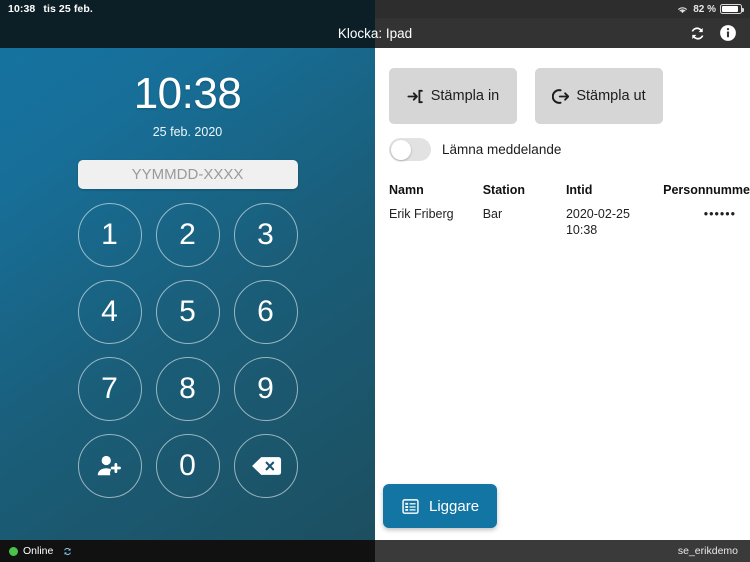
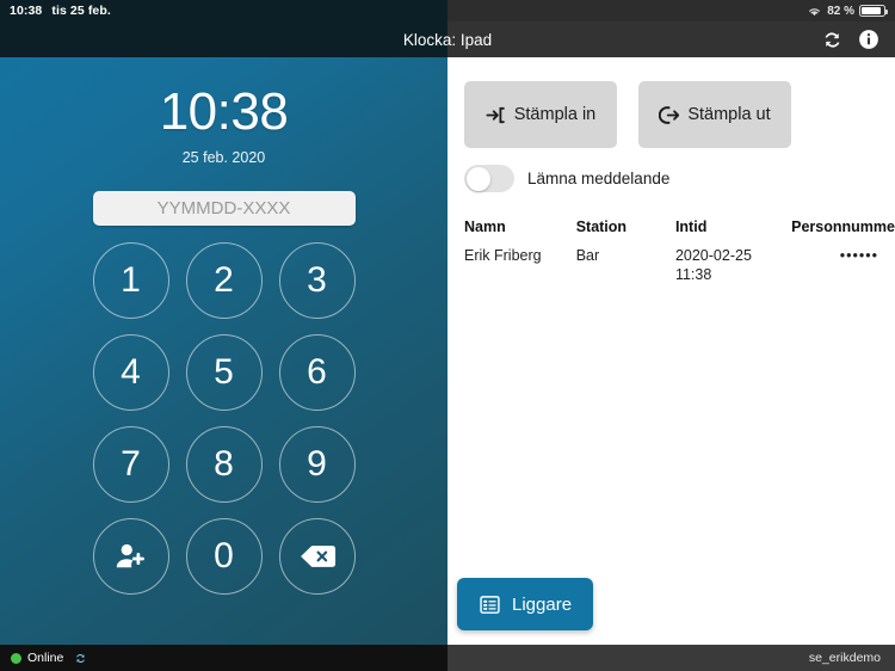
  10:38
  tis 25 feb.
  82 %
  Klocka: Ipad
  10:38
  25 feb. 2020
  YYMMDD-XXXX
  1
  2
  3
  4
  5
  6
  7
  8
  9
  0
  Stämpla in
  Stämpla ut
  Lämna meddelande
  Namn	Station	Intid	Personnumme
- Erik Friberg	Bar	2020-02-25 10:38	••••••
+ Erik Friberg	Bar	2020-02-25 11:38	••••••
  Liggare
  Online
  se_erikdemo
